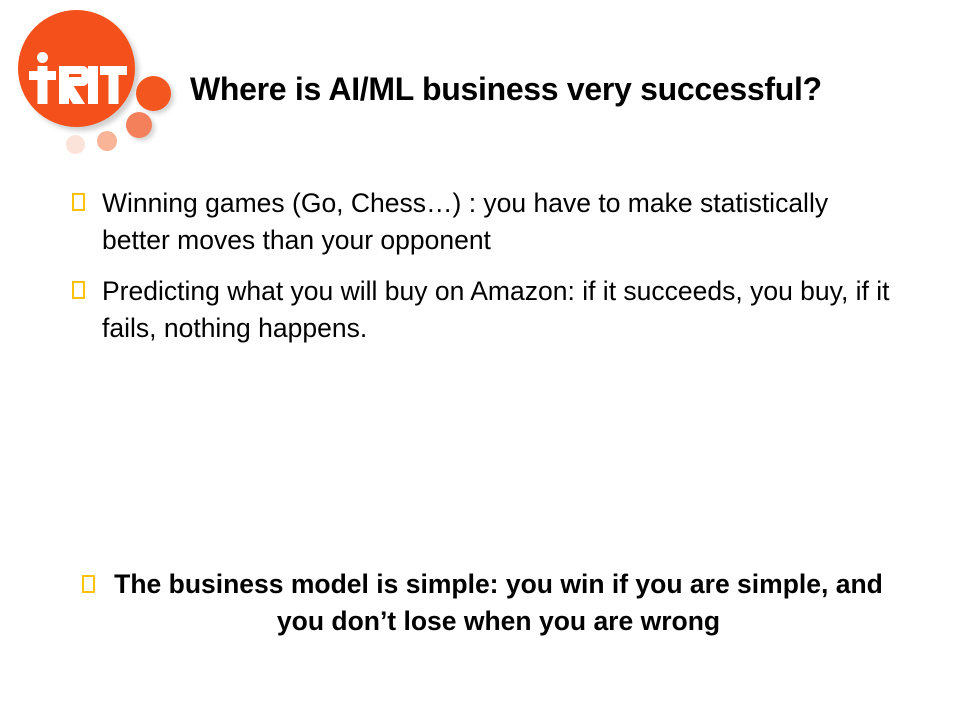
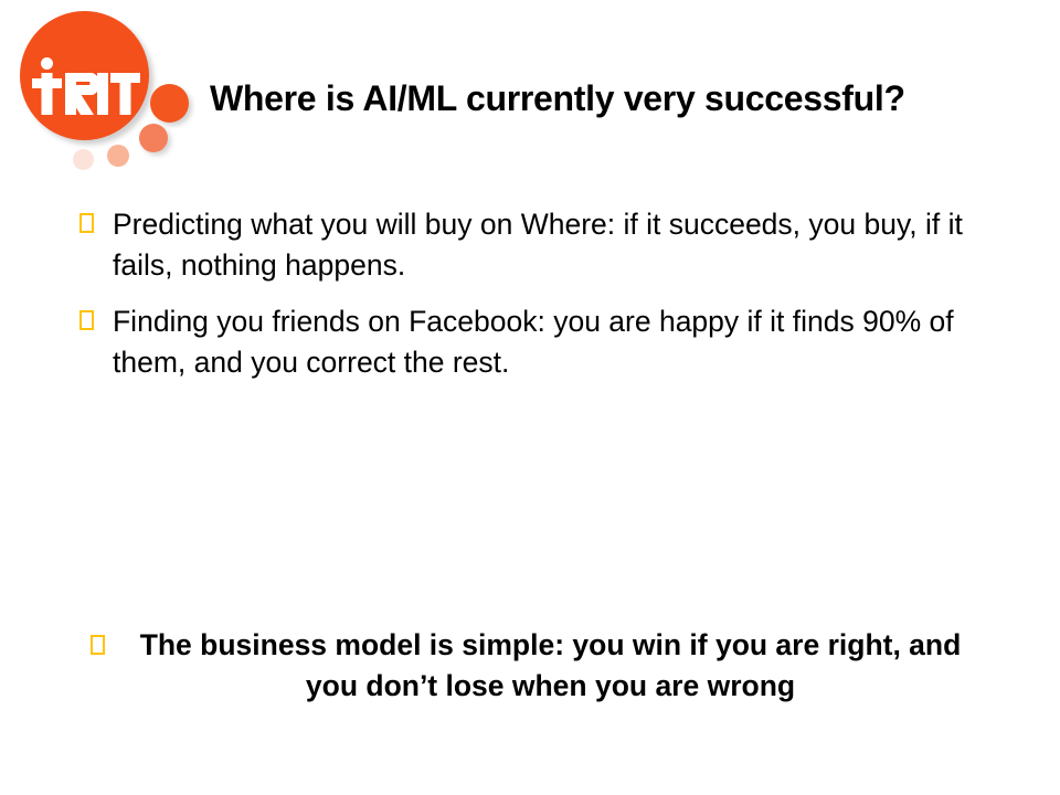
- Where is AI/ML business very successful?
+ Where is AI/ML currently very successful?
- Winning games (Go, Chess…) : you have to make statistically better moves than your opponent
- Predicting what you will buy on Amazon: if it succeeds, you buy, if it fails, nothing happens.
+ Predicting what you will buy on Where: if it succeeds, you buy, if it fails, nothing happens.
+ Finding you friends on Facebook: you are happy if it finds 90% of them, and you correct the rest.
- The business model is simple: you win if you are simple, and you don’t lose when you are wrong
+ The business model is simple: you win if you are right, and you don’t lose when you are wrong
